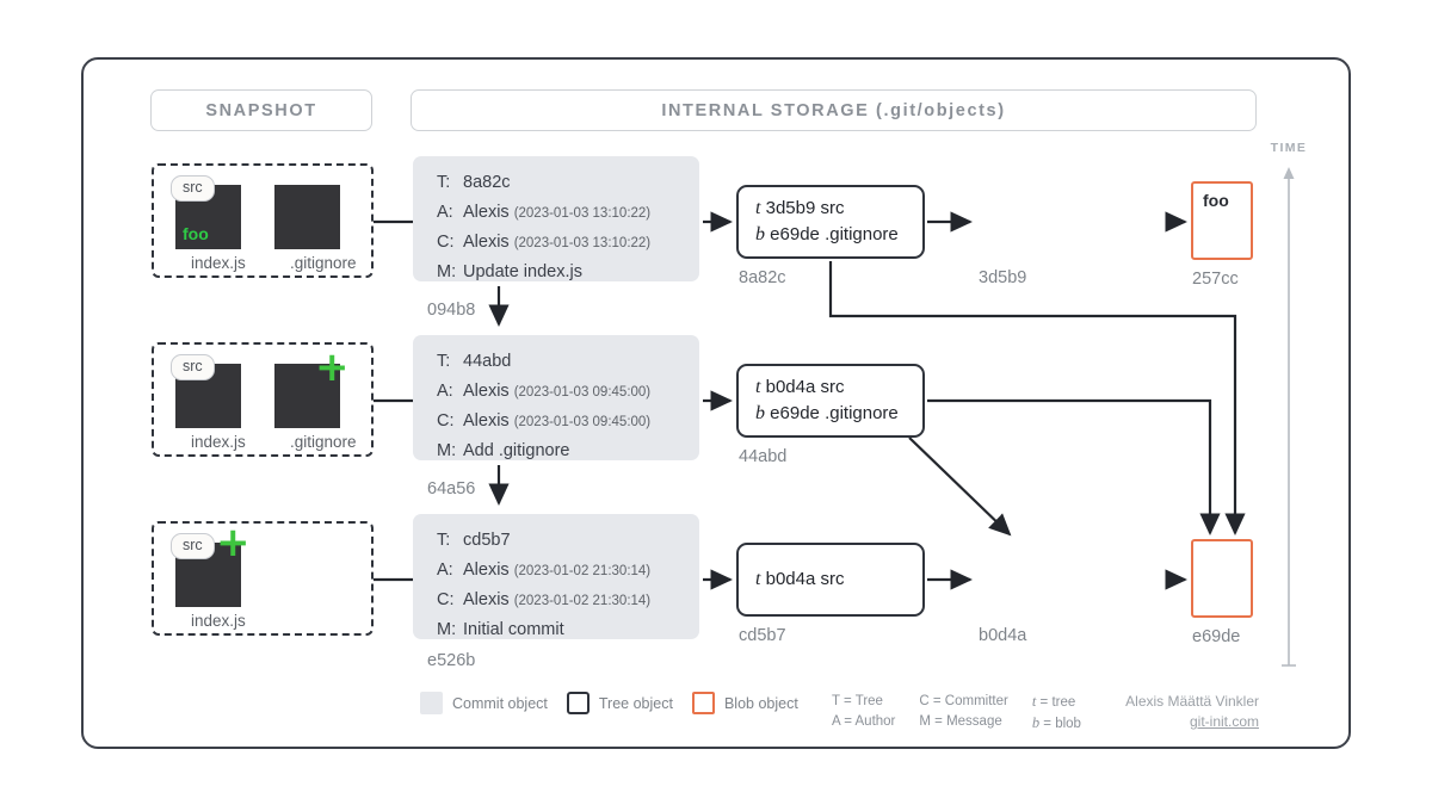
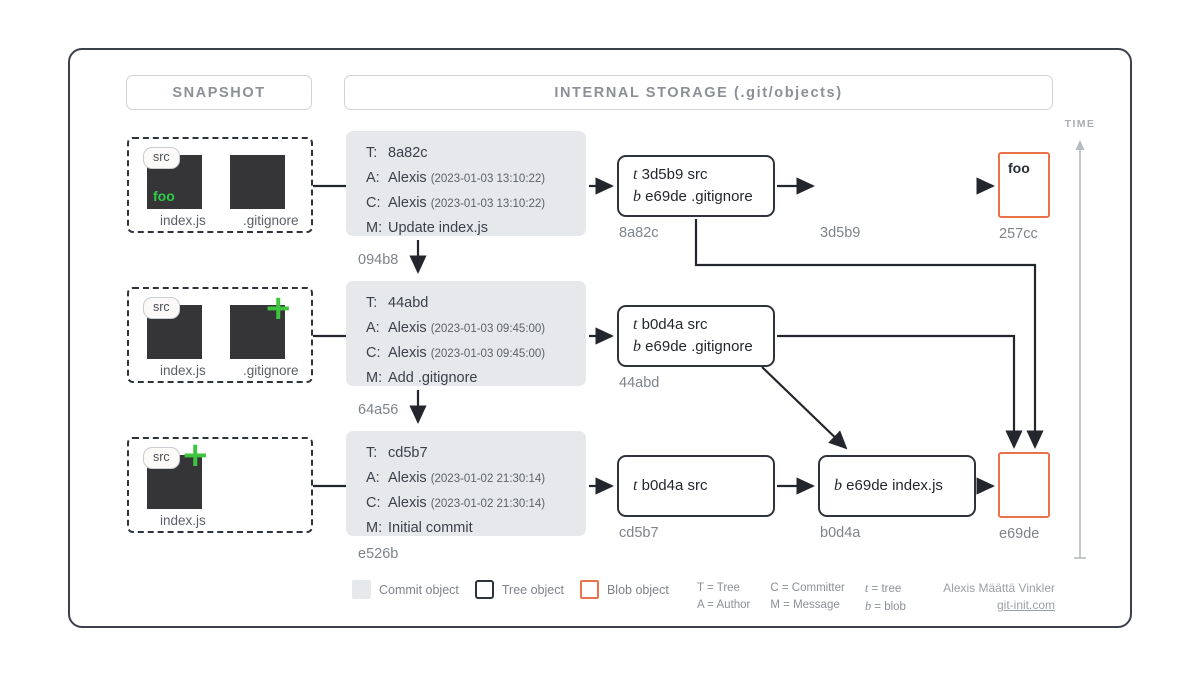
  SNAPSHOT
  INTERNAL STORAGE (.git/objects)
  TIME
  foo
  index.js
  src
  .gitignore
  index.js
  src
  .gitignore
  +
  index.js
  src
  +
  T:
  8a82c
  A:
  Alexis
  (2023-01-03 13:10:22)
  C:
  Alexis
  (2023-01-03 13:10:22)
  M:
  Update index.js
  094b8
  T:
  44abd
  A:
  Alexis
  (2023-01-03 09:45:00)
  C:
  Alexis
  (2023-01-03 09:45:00)
  M:
  Add .gitignore
  64a56
  T:
  cd5b7
  A:
  Alexis
  (2023-01-02 21:30:14)
  C:
  Alexis
  (2023-01-02 21:30:14)
  M:
  Initial commit
  e526b
  t 3d5b9 src
  b e69de .gitignore
  8a82c
  3d5b9
  t b0d4a src
  b e69de .gitignore
  44abd
  t b0d4a src
  cd5b7
+ b e69de index.js
  b0d4a
  foo
  257cc
  e69de
  Commit object
  Tree object
  Blob object
  T = Tree
  A = Author
  C = Committer
  M = Message
  t = tree
  b = blob
  Alexis Määttä Vinkler
  git-init.com
